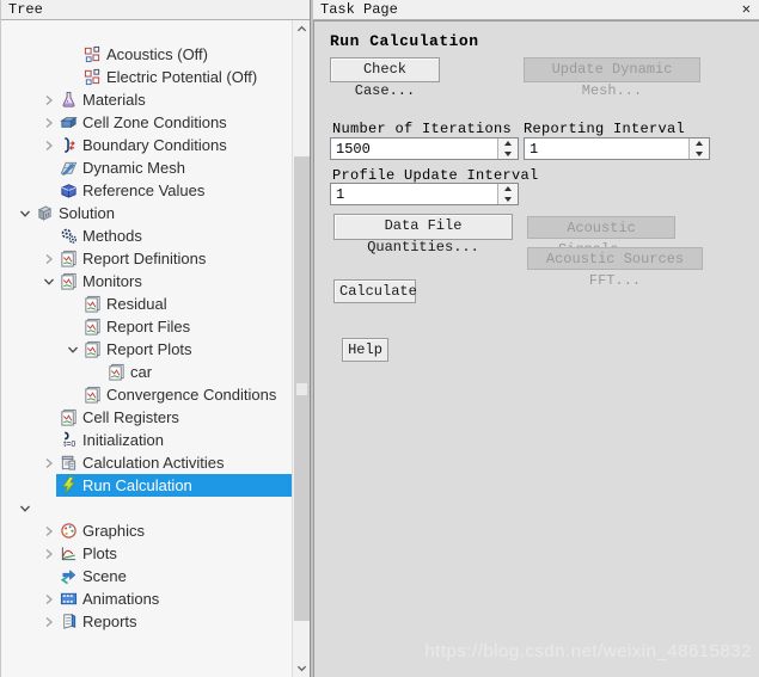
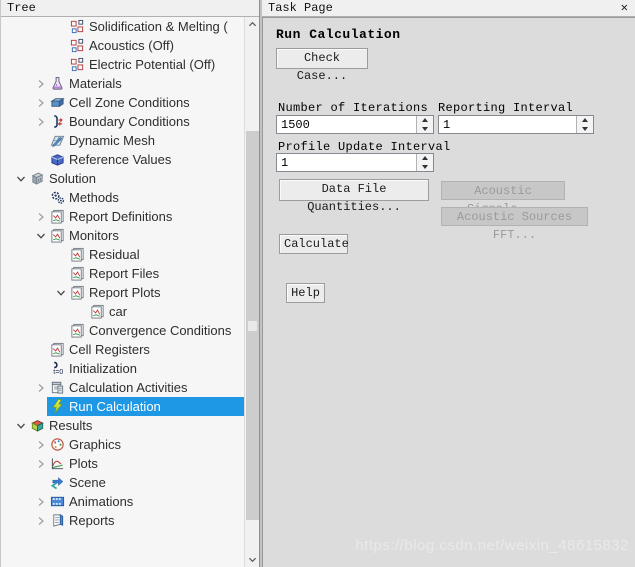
  Tree
+ Solidification & Melting (
  Acoustics (Off)
  Electric Potential (Off)
  Materials
  Cell Zone Conditions
  Boundary Conditions
  Dynamic Mesh
  Reference Values
  Solution
  Methods
  Report Definitions
  Monitors
  Residual
  Report Files
  Report Plots
  car
  Convergence Conditions
  Cell Registers
  Initialization
  Calculation Activities
  Run Calculation
+ Results
  Graphics
  Plots
  Scene
  Animations
  Reports
  Task Page
  ✕
  Run Calculation
  Check Case...
- Update Dynamic Mesh...
  Number of Iterations
  Reporting Interval
  1500
  1
  Profile Update Interval
  1
  Data File Quantities...
  Acoustic Sources FFT...
  Calculate
  Help
